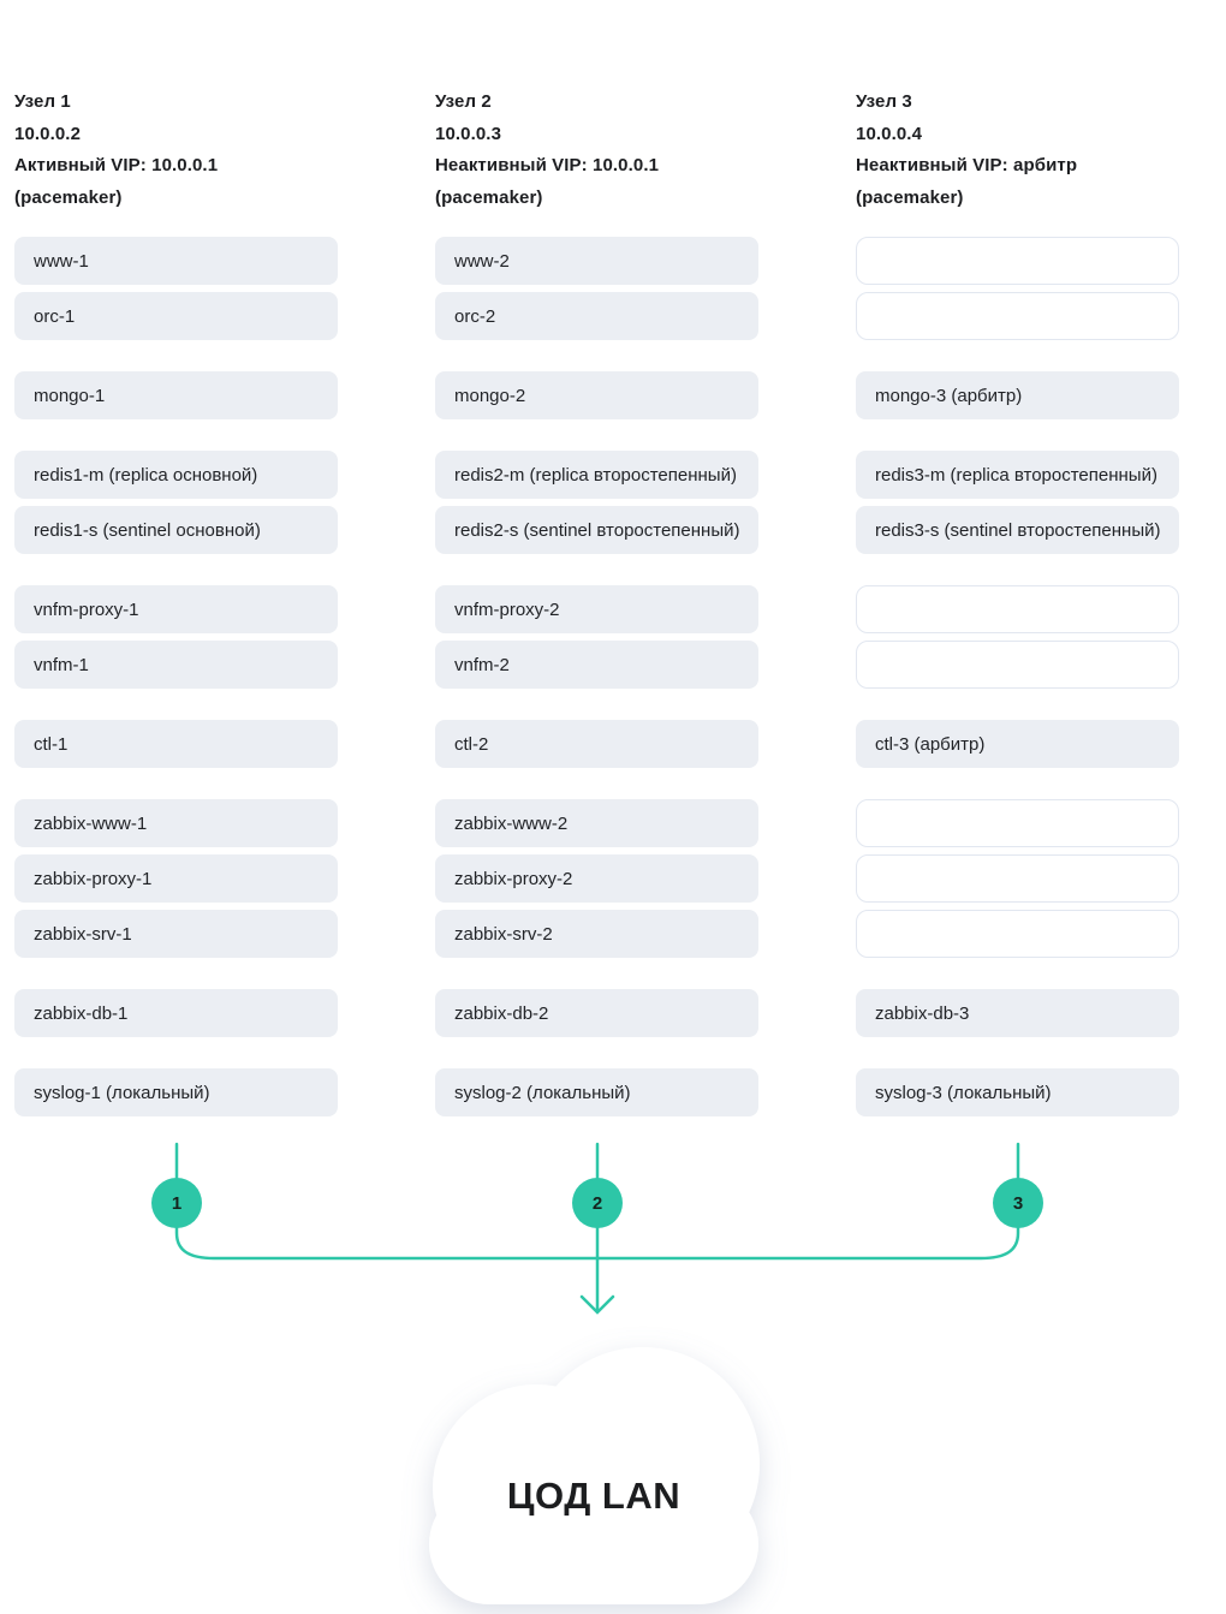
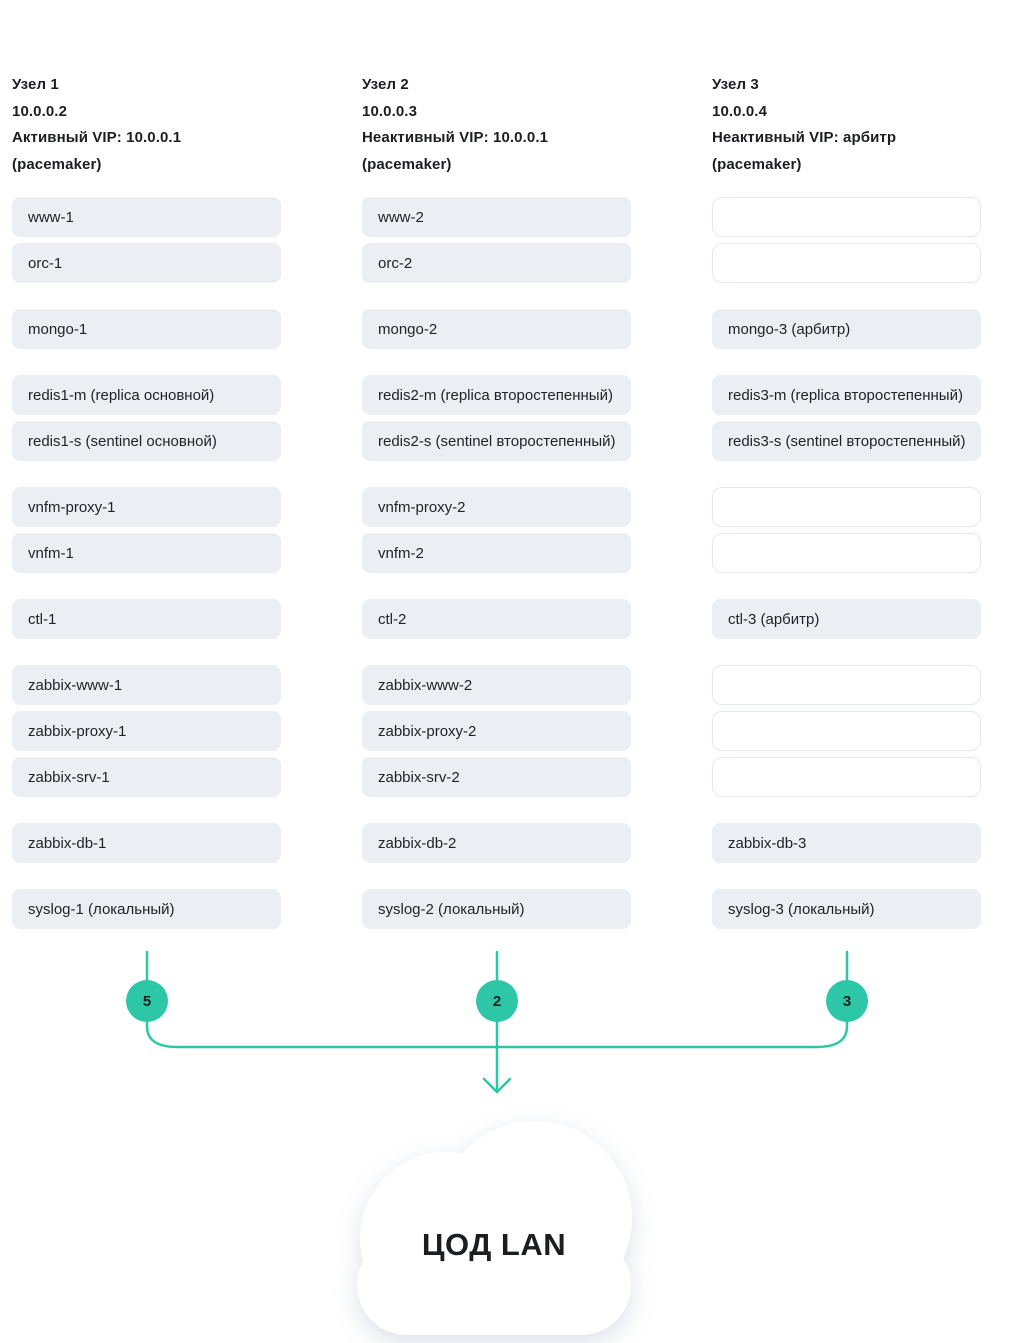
  Узел 1
  10.0.0.2
  Активный VIP: 10.0.0.1
  (pacemaker)
  www-1
  orc-1
  mongo-1
  redis1-m (replica основной)
  redis1-s (sentinel основной)
  vnfm-proxy-1
  vnfm-1
  ctl-1
  zabbix-www-1
  zabbix-proxy-1
  zabbix-srv-1
  zabbix-db-1
  syslog-1 (локальный)
  Узел 2
  10.0.0.3
  Неактивный VIP: 10.0.0.1
  (pacemaker)
  www-2
  orc-2
  mongo-2
  redis2-m (replica второстепенный)
  redis2-s (sentinel второстепенный)
  vnfm-proxy-2
  vnfm-2
  ctl-2
  zabbix-www-2
  zabbix-proxy-2
  zabbix-srv-2
  zabbix-db-2
  syslog-2 (локальный)
  Узел 3
  10.0.0.4
  Неактивный VIP: арбитр
  (pacemaker)
  mongo-3 (арбитр)
  redis3-m (replica второстепенный)
  redis3-s (sentinel второстепенный)
  ctl-3 (арбитр)
  zabbix-db-3
  syslog-3 (локальный)
- 1
+ 5
  2
  3
  ЦОД LAN
